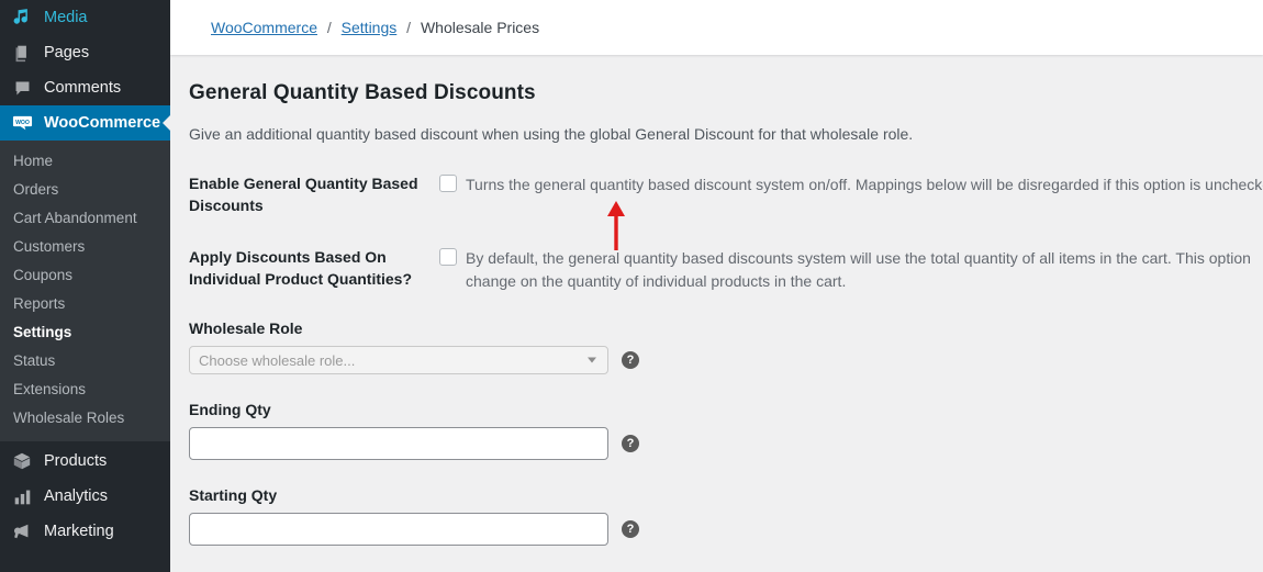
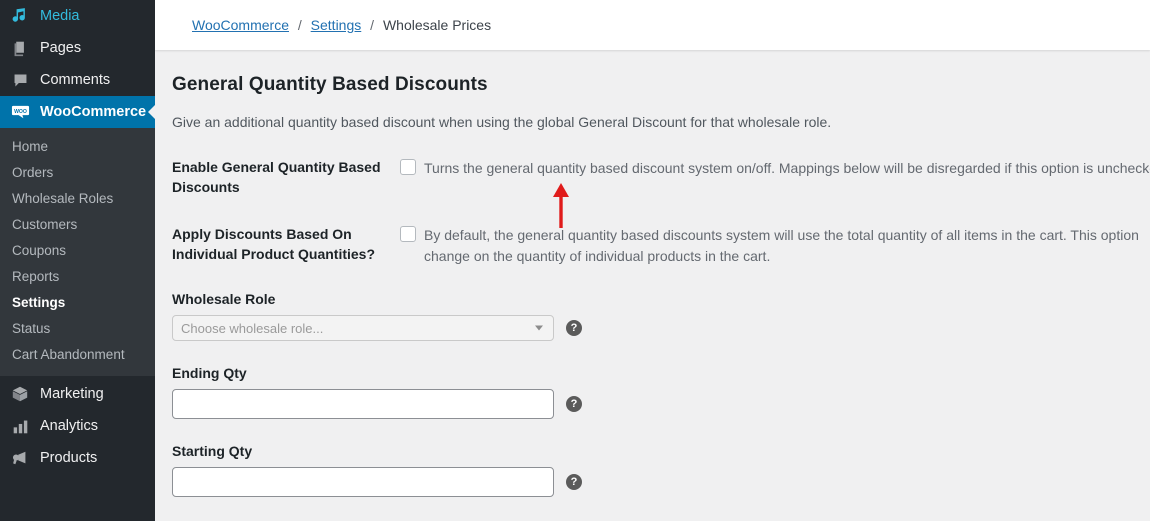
  Media
  Pages
  Comments
  WooCommerce
  Home
  Orders
- Cart Abandonment
+ Wholesale Roles
  Customers
  Coupons
  Reports
  Settings
  Status
- Extensions
- Wholesale Roles
+ Cart Abandonment
- Products
+ Marketing
  Analytics
- Marketing
+ Products
  WooCommerce / Settings / Wholesale Prices
  General Quantity Based Discounts
  Give an additional quantity based discount when using the global General Discount for that wholesale role.
  Enable General Quantity Based Discounts
  Turns the general quantity based discount system on/off. Mappings below will be disregarded if this option is uncheck
  Apply Discounts Based On Individual Product Quantities?
  By default, the general quantity based discounts system will use the total quantity of all items in the cart. This option change on the quantity of individual products in the cart.
  Wholesale Role
  Choose wholesale role...
  ?
  Ending Qty
  ?
  Starting Qty
  ?
